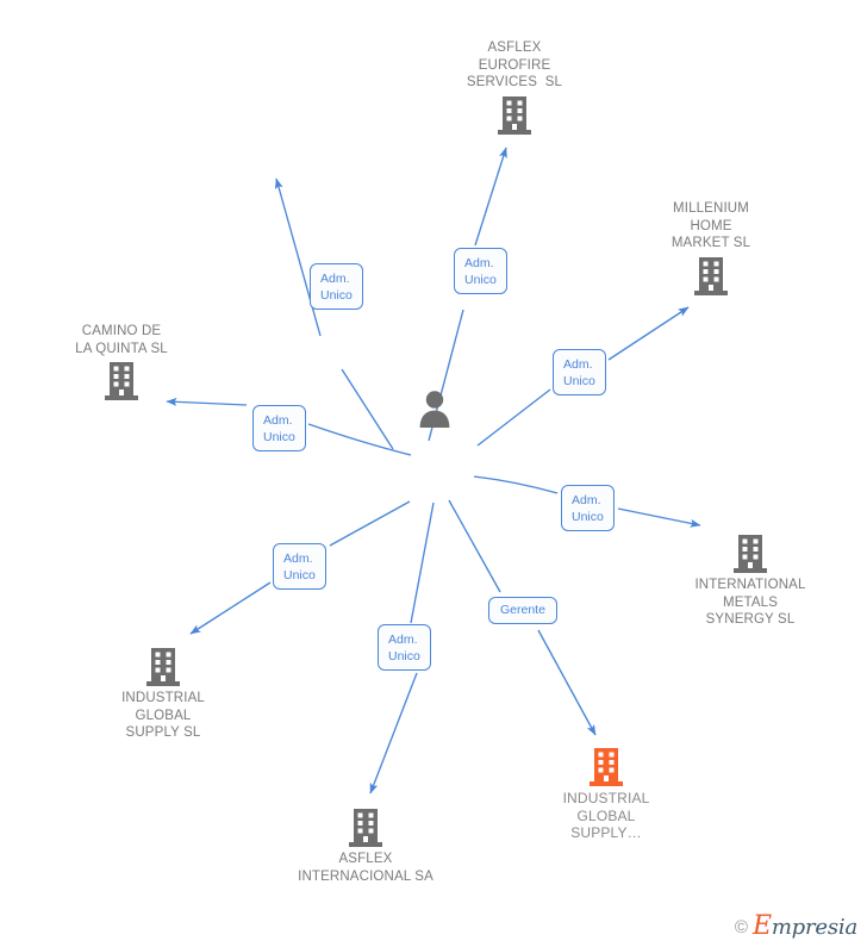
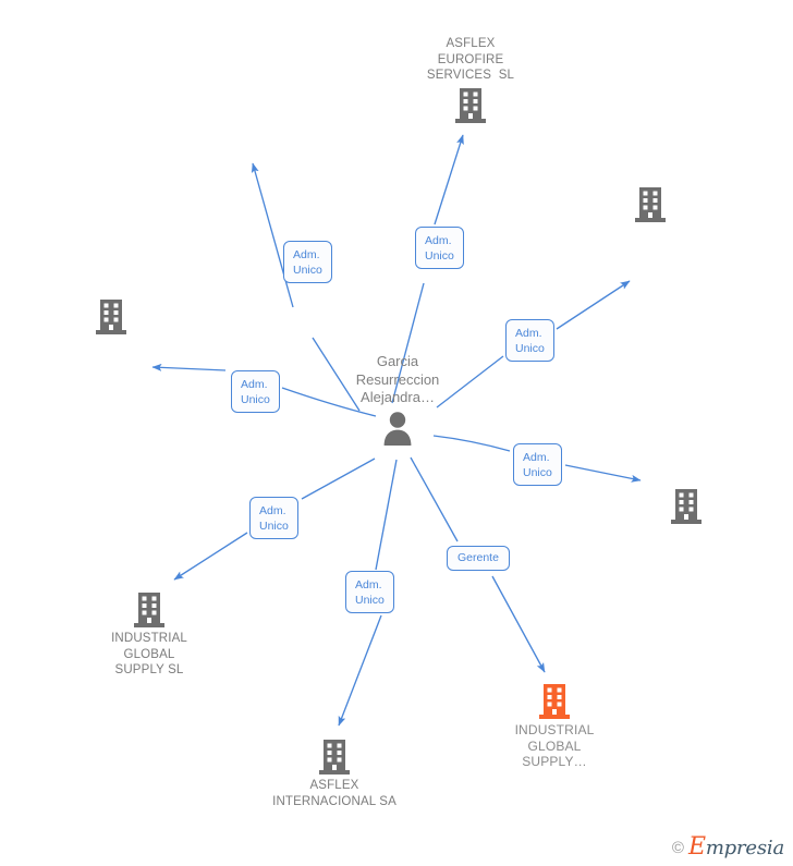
  ASFLEX
  EUROFIRE
  SERVICES SL
- MILLENIUM
- HOME
- MARKET SL
- CAMINO DE
- LA QUINTA SL
- INTERNATIONAL
- METALS
- SYNERGY SL
  INDUSTRIAL
  GLOBAL
  SUPPLY SL
  ASFLEX
  INTERNACIONAL SA
  INDUSTRIAL
  GLOBAL
  SUPPLY…
+ Garcia
+ Resurreccion
+ Alejandra…
  Adm.
  Unico
  Adm.
  Unico
  Adm.
  Unico
  Adm.
  Unico
  Adm.
  Unico
  Adm.
  Unico
  Adm.
  Unico
  Gerente
  ©
  Empresia
